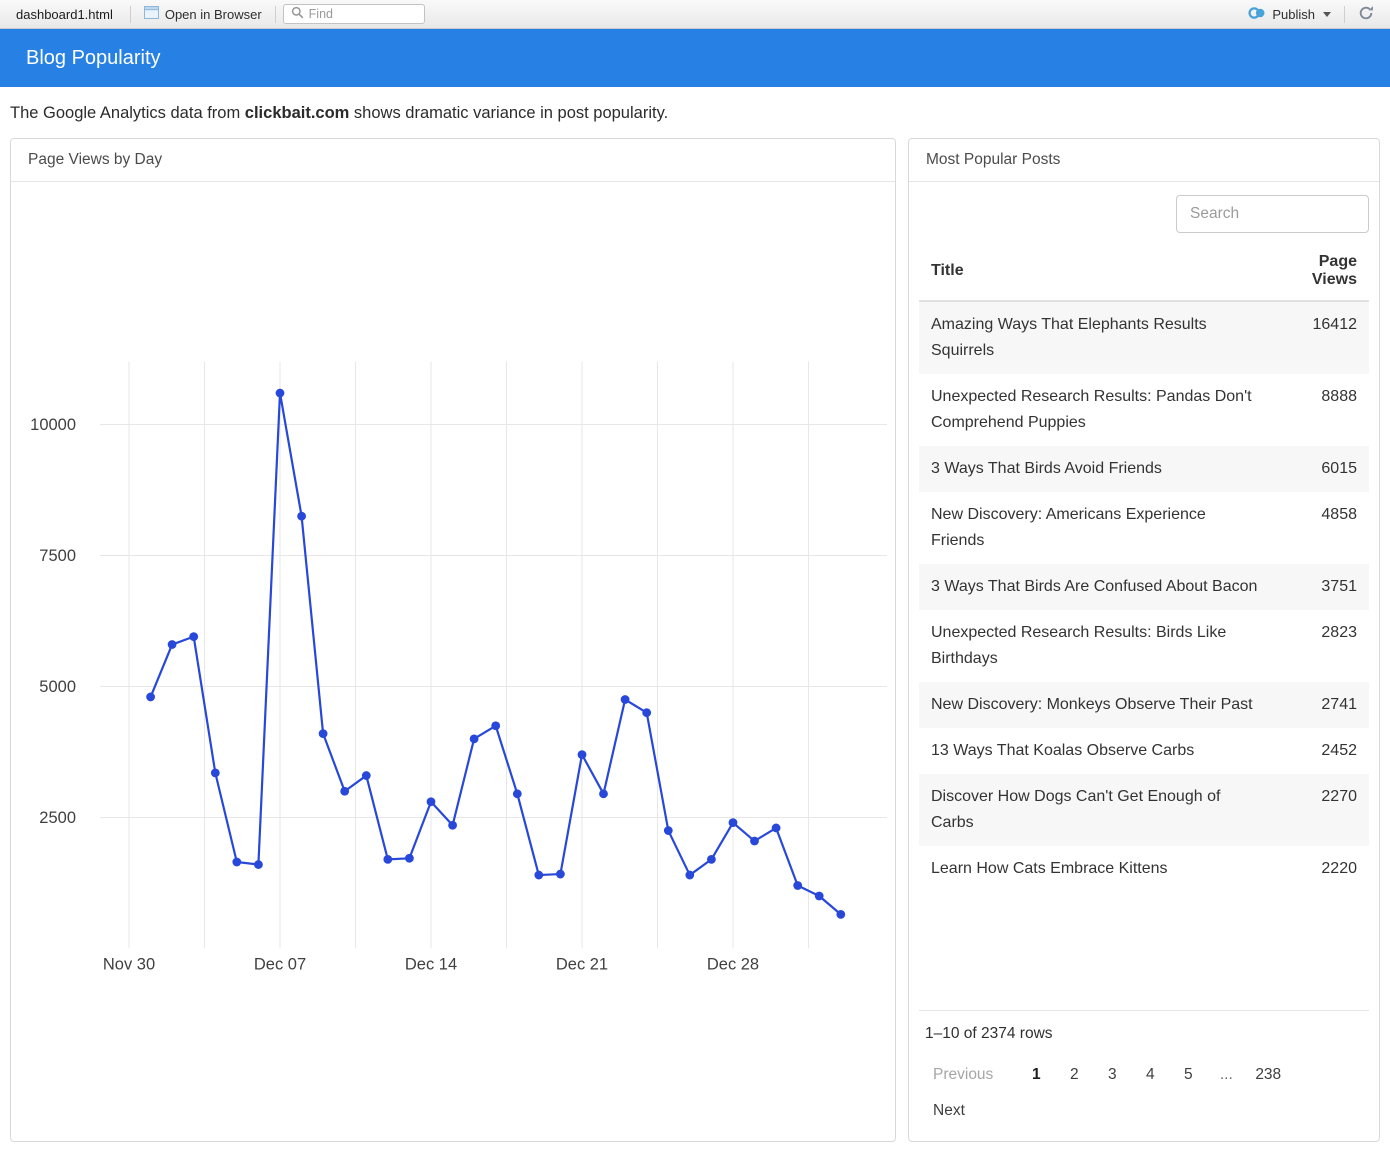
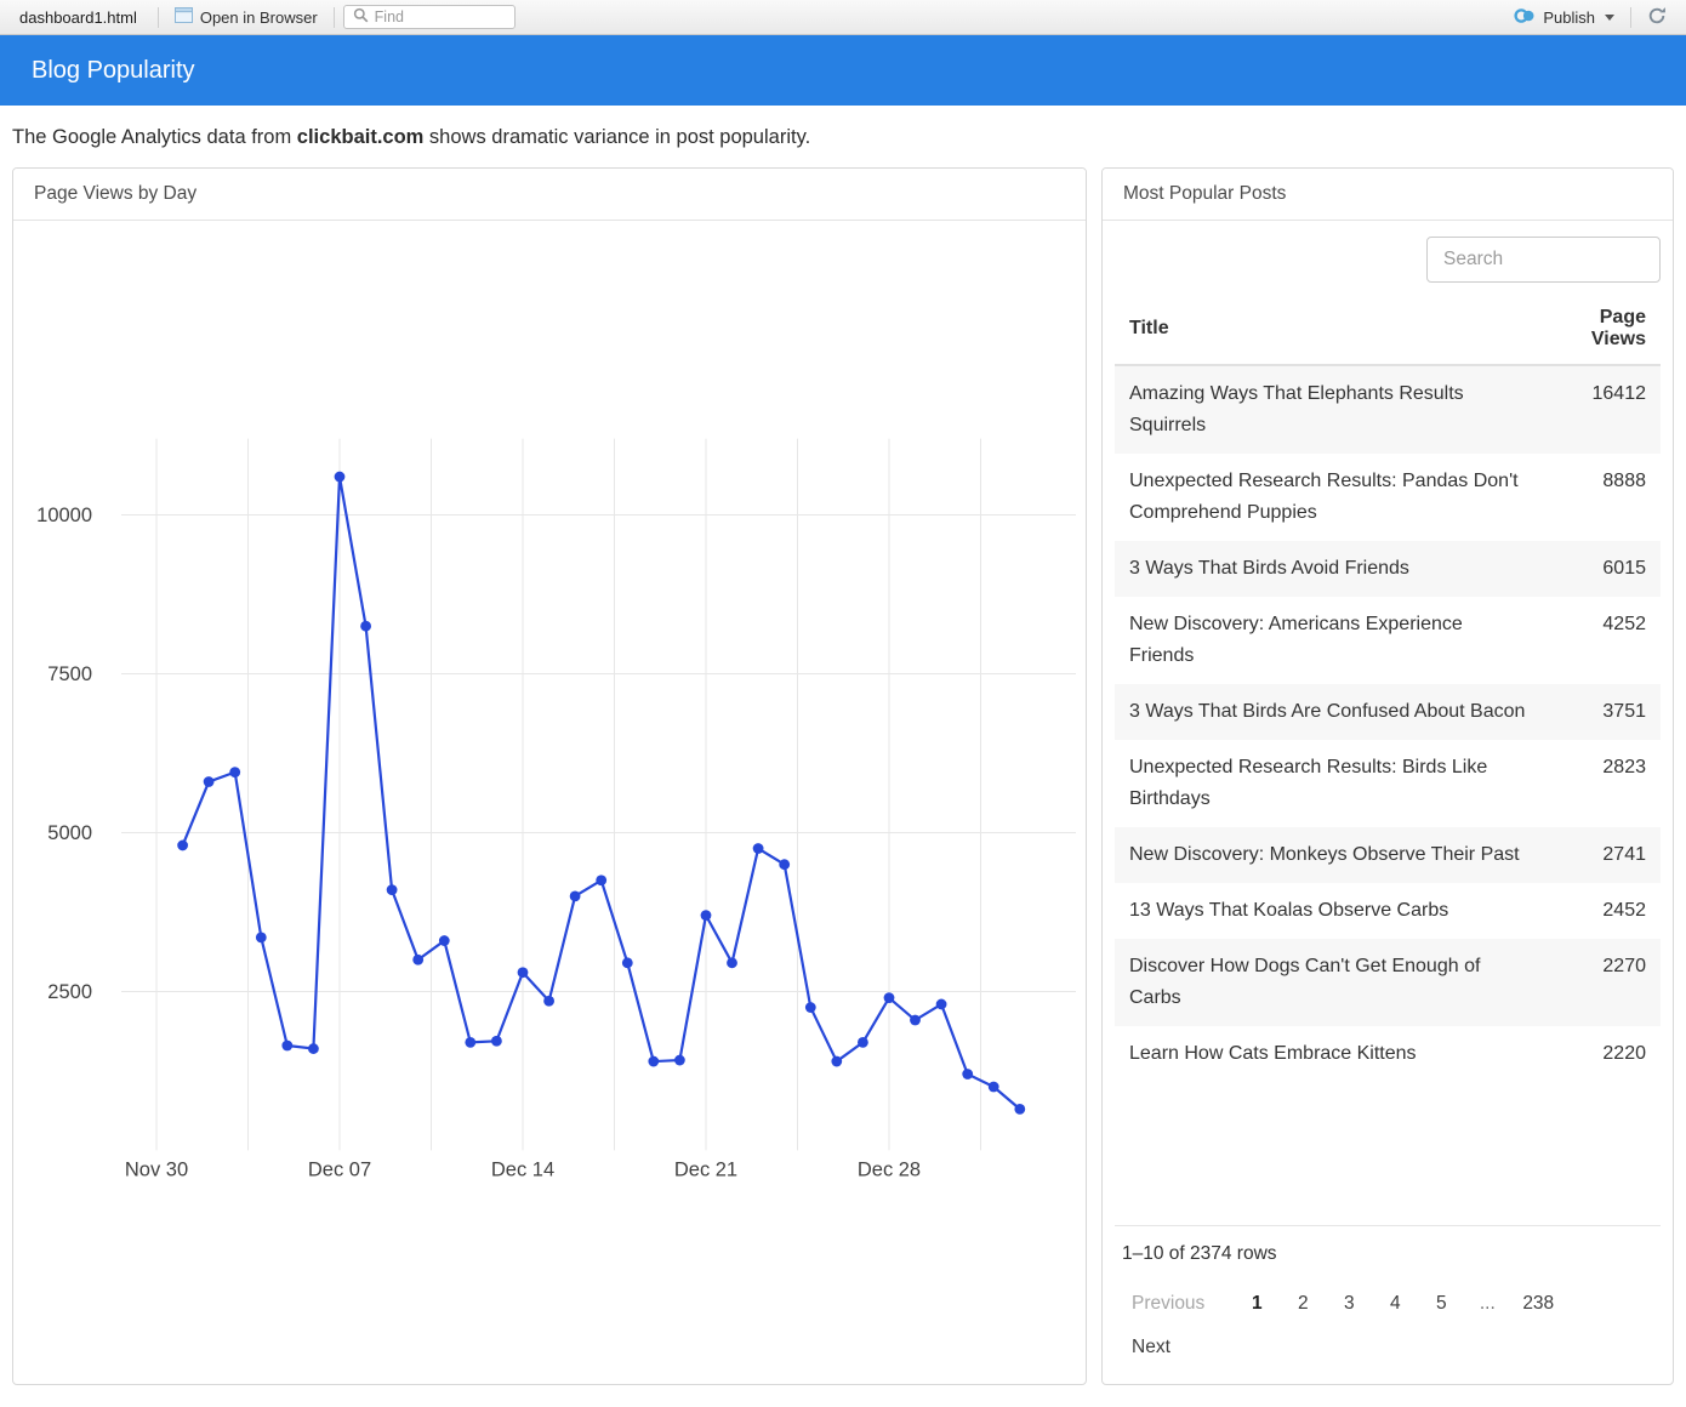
  dashboard1.html
  Open in Browser
  Find
  Publish
  Blog Popularity
  The Google Analytics data from clickbait.com shows dramatic variance in post popularity.
  Page Views by Day
  2500
  5000
  7500
  10000
  Nov 30
  Dec 07
  Dec 14
  Dec 21
  Dec 28
  Most Popular Posts
  Search
  Title	Page Views
  Amazing Ways That Elephants Results Squirrels	16412
  Unexpected Research Results: Pandas Don't Comprehend Puppies	8888
  3 Ways That Birds Avoid Friends	6015
- New Discovery: Americans Experience Friends	4858
+ New Discovery: Americans Experience Friends	4252
  3 Ways That Birds Are Confused About Bacon	3751
  Unexpected Research Results: Birds Like Birthdays	2823
  New Discovery: Monkeys Observe Their Past	2741
  13 Ways That Koalas Observe Carbs	2452
  Discover How Dogs Can't Get Enough of Carbs	2270
  Learn How Cats Embrace Kittens	2220
  1–10 of 2374 rows
  Previous
  1 2 3 4 5 ... 238
  Next
